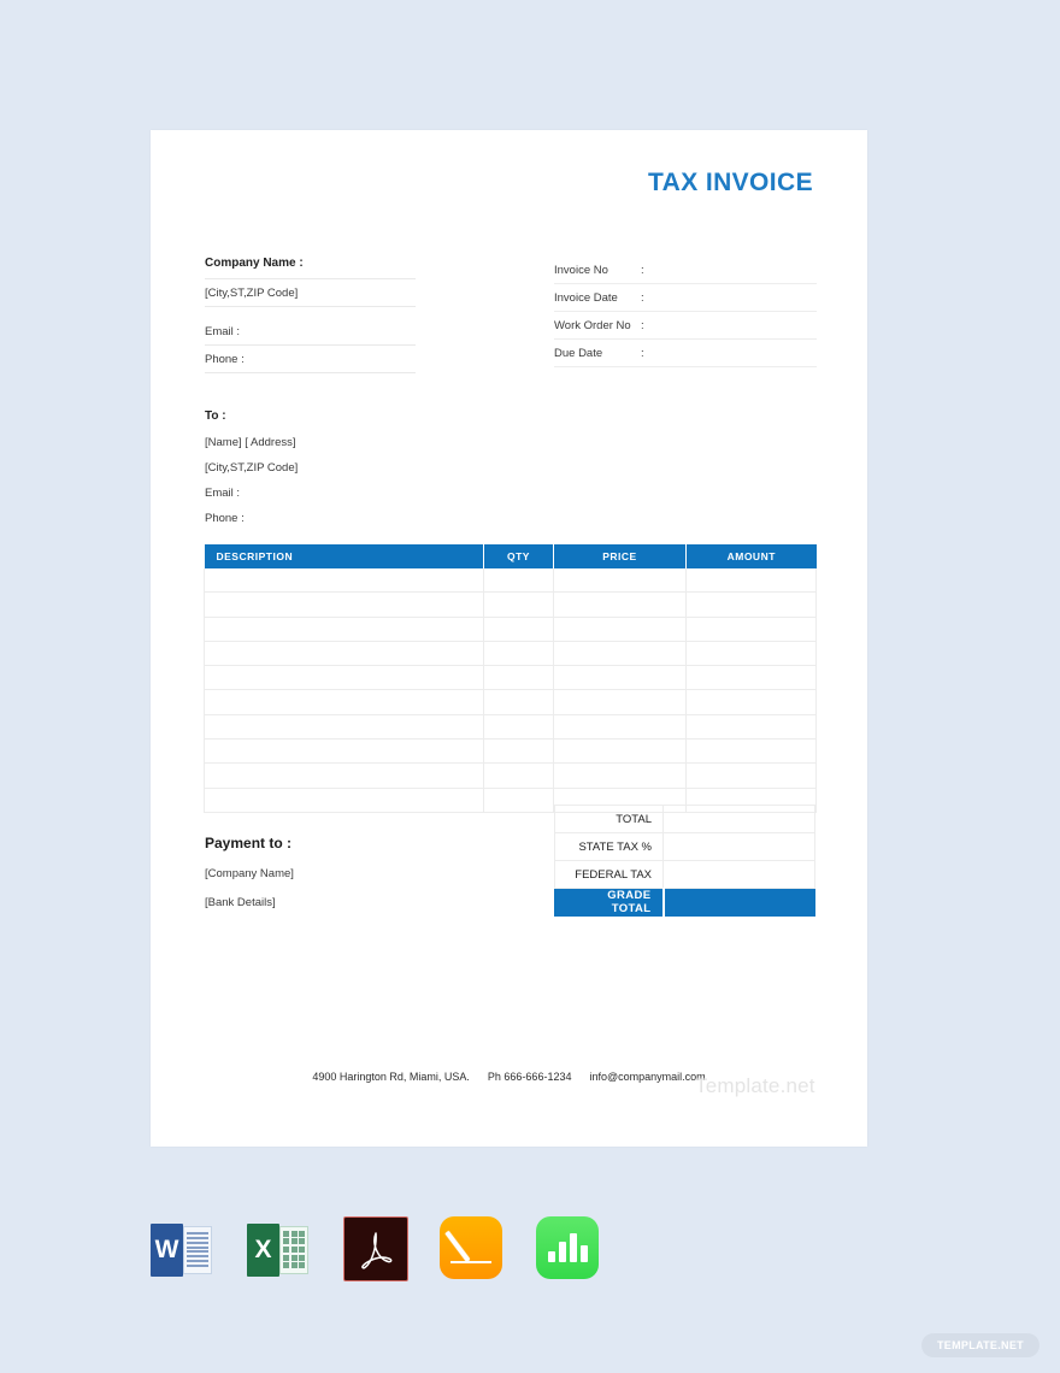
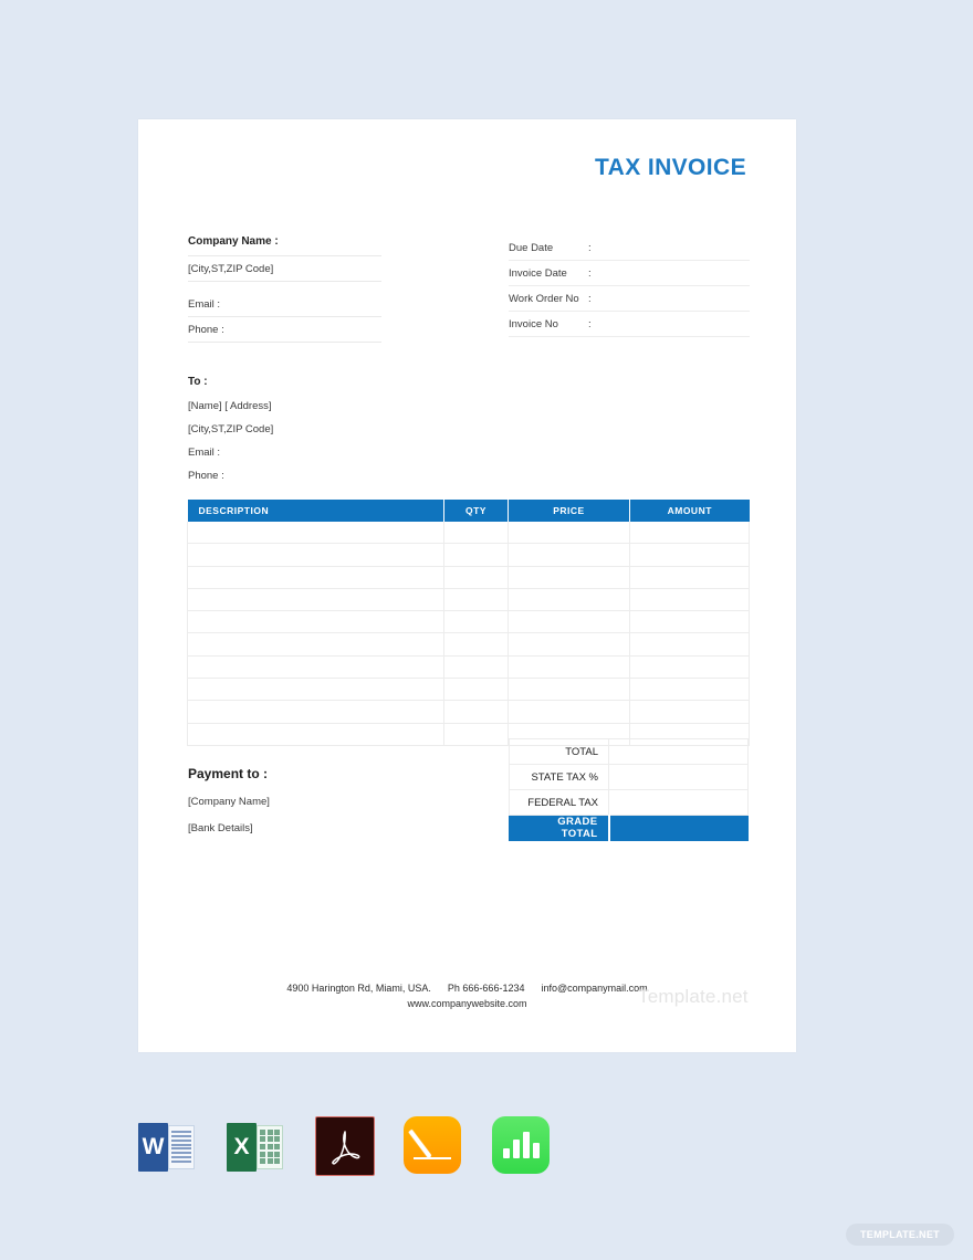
  TAX INVOICE
  Company Name :
  [City,ST,ZIP Code]
  Email :
  Phone :
- Invoice No
+ Due Date
  :
  Invoice Date
  :
  Work Order No
  :
- Due Date
+ Invoice No
  :
  To :
  [Name] [ Address]
  [City,ST,ZIP Code]
  Email :
  Phone :
  DESCRIPTION	QTY	PRICE	AMOUNT
  TOTAL
  STATE TAX %
  FEDERAL TAX
  GRADE TOTAL
  Payment to :
  [Company Name]
  [Bank Details]
  4900 Harington Rd, Miami, USA. Ph 666-666-1234 info@companymail.com
+ www.companywebsite.com
  Template.net
  W
  X
  TEMPLATE.NET
